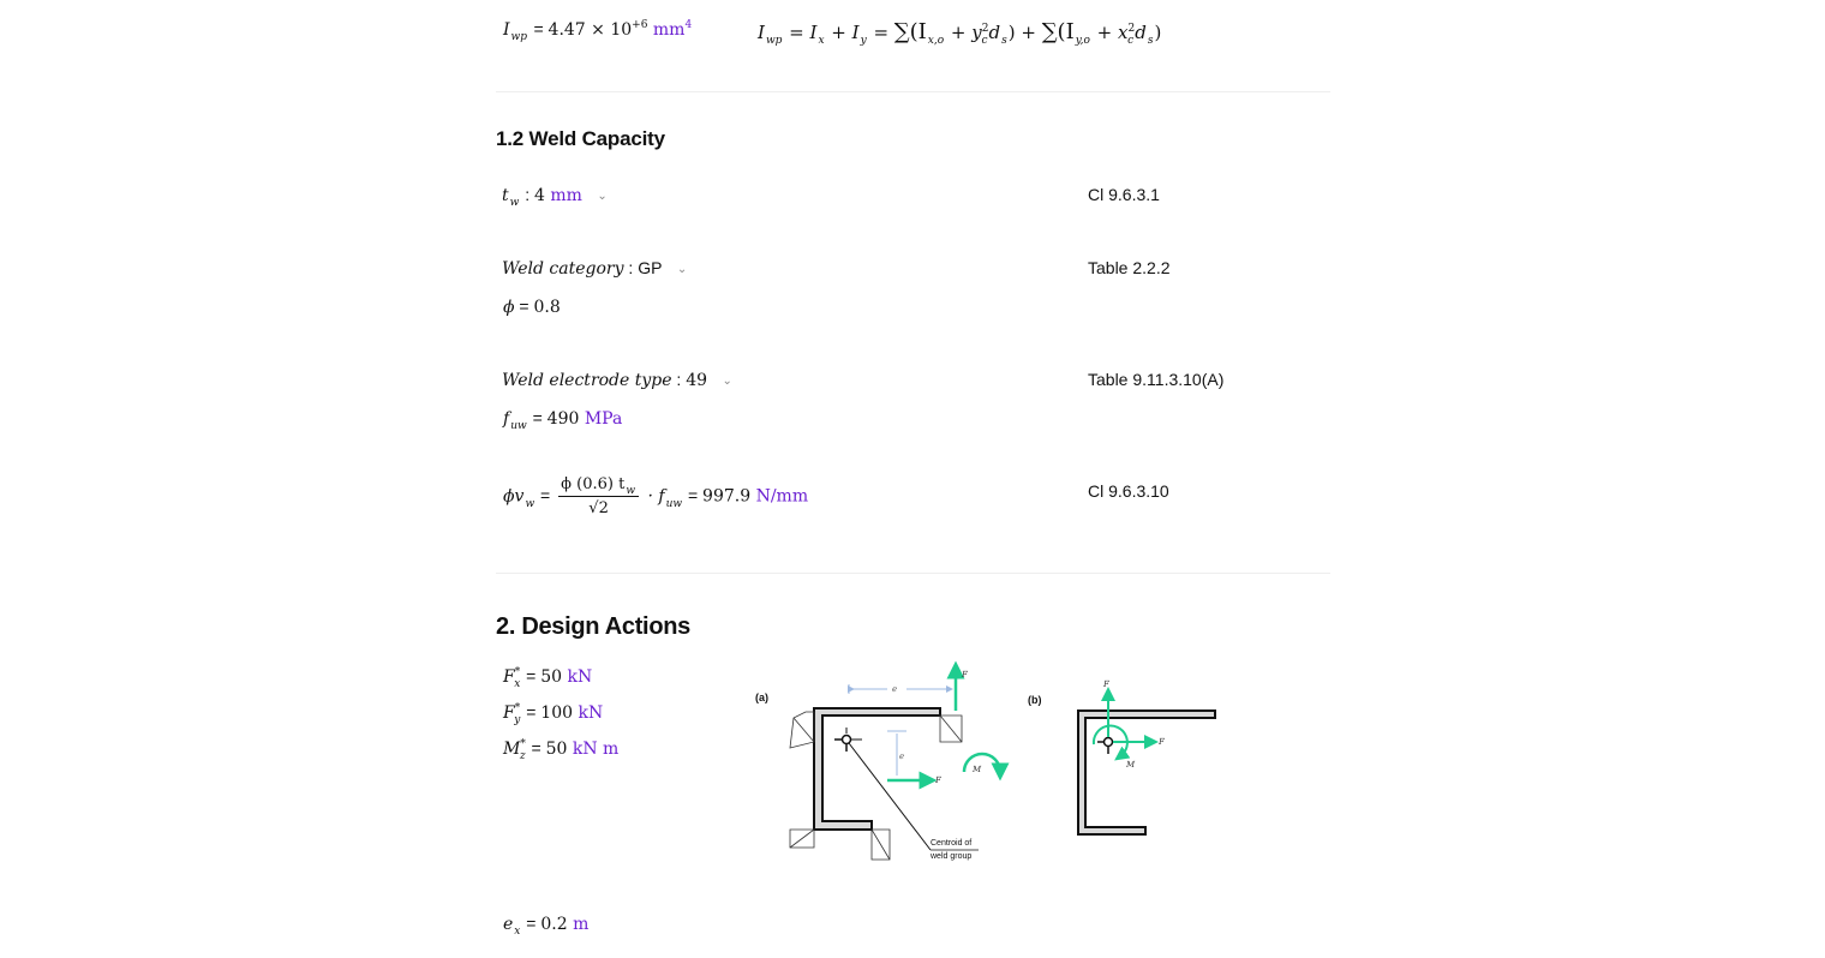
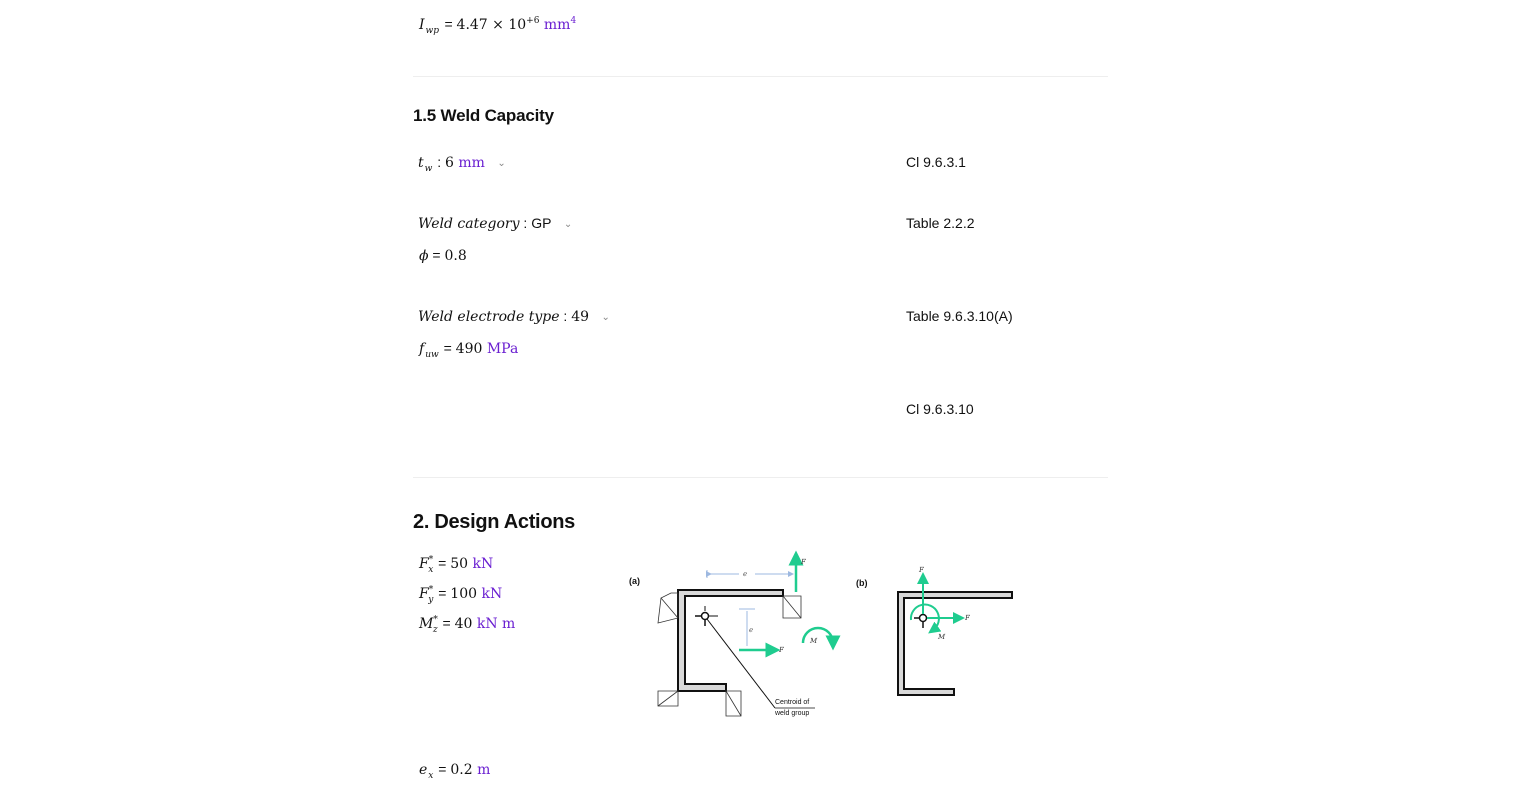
  Iwp = 4.47 × 10+6 mm4
- Iwp = Ix + Iy = ∑(Ix,o + y2cds) + ∑(Iy,o + x2cds)
- 1.2 Weld Capacity
+ 1.5 Weld Capacity
- tw : 4 mm ⌄
+ tw : 6 mm ⌄
  Cl 9.6.3.1
  Weld category : GP ⌄
  Table 2.2.2
  ϕ = 0.8
  Weld electrode type : 49 ⌄
- Table 9.11.3.10(A)
+ Table 9.6.3.10(A)
  fuw = 490 MPa
- ϕvw =
- ϕ (0.6) tw
- √2
- · fuw = 997.9 N/mm
  Cl 9.6.3.10
  2. Design Actions
  F*x = 50 kN
  F*y = 100 kN
- M*z = 50 kN m
+ M*z = 40 kN m
  e
  e
  F
  F
  M
  (a)
  (b)
  F
  F
  M
  ex = 0.2 m
